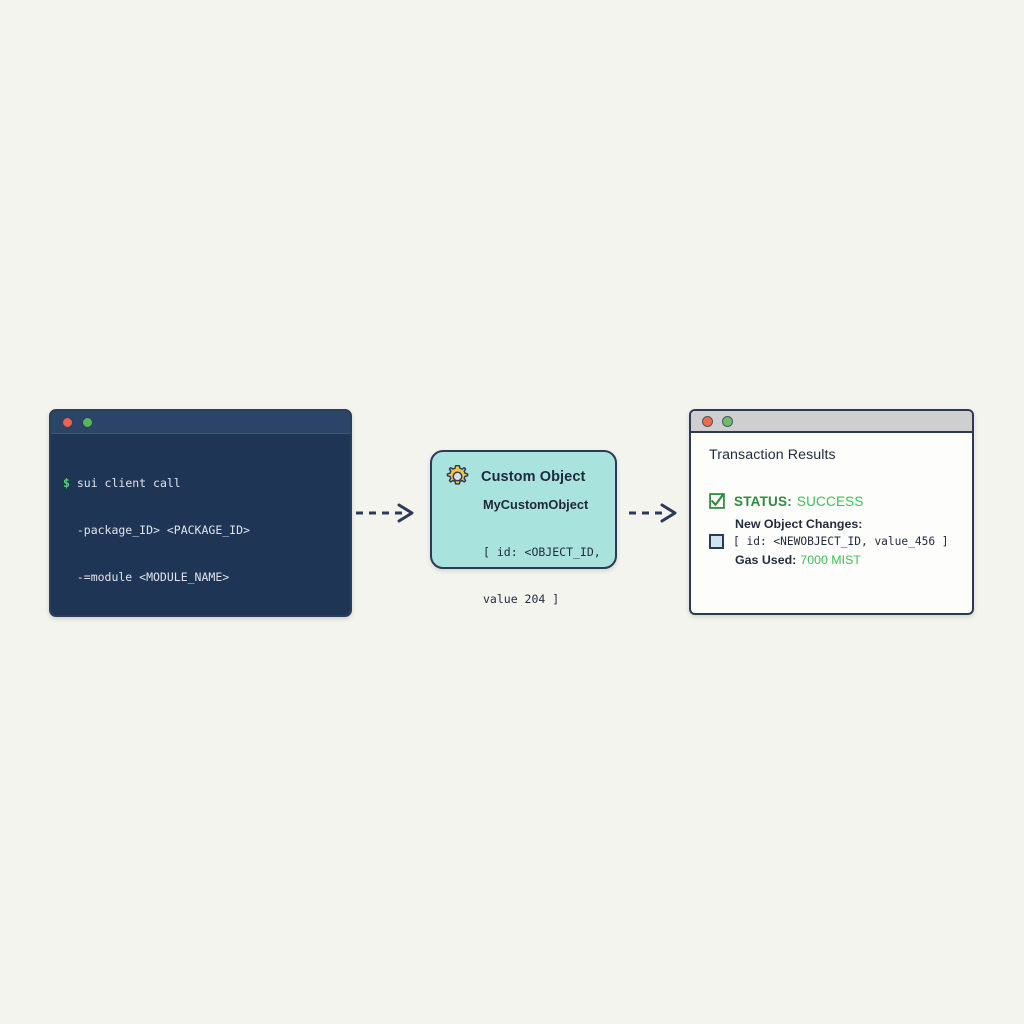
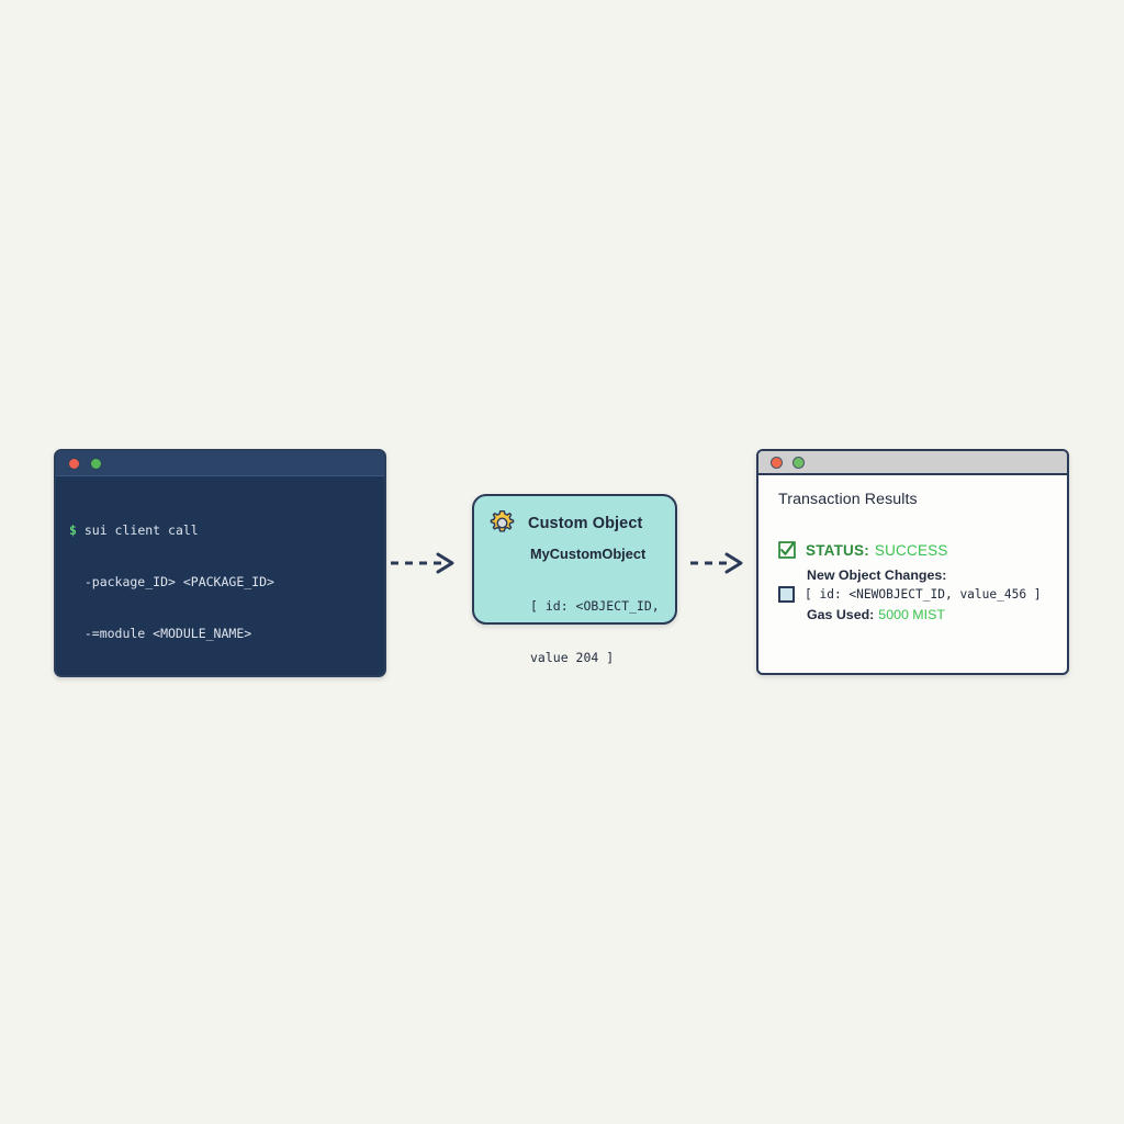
  $ sui client call
  -package_ID> <PACKAGE_ID>
  -=module <MODULE_NAME>
  Custom Object
  MyCustomObject
  [ id: <OBJECT_ID,
  value 204 ]
  Transaction Results
  STATUS:
  SUCCESS
  New Object Changes:
  [ id: <NEWOBJECT_ID, value_456 ]
- Gas Used: 7000 MIST
+ Gas Used: 5000 MIST
